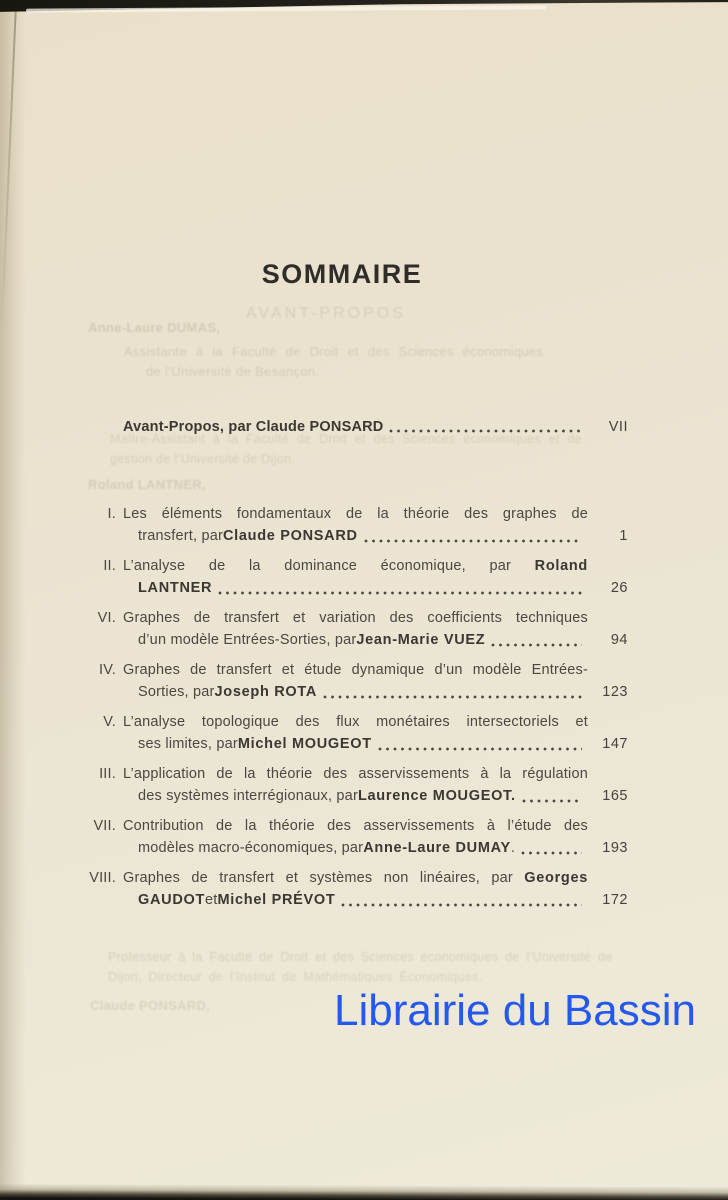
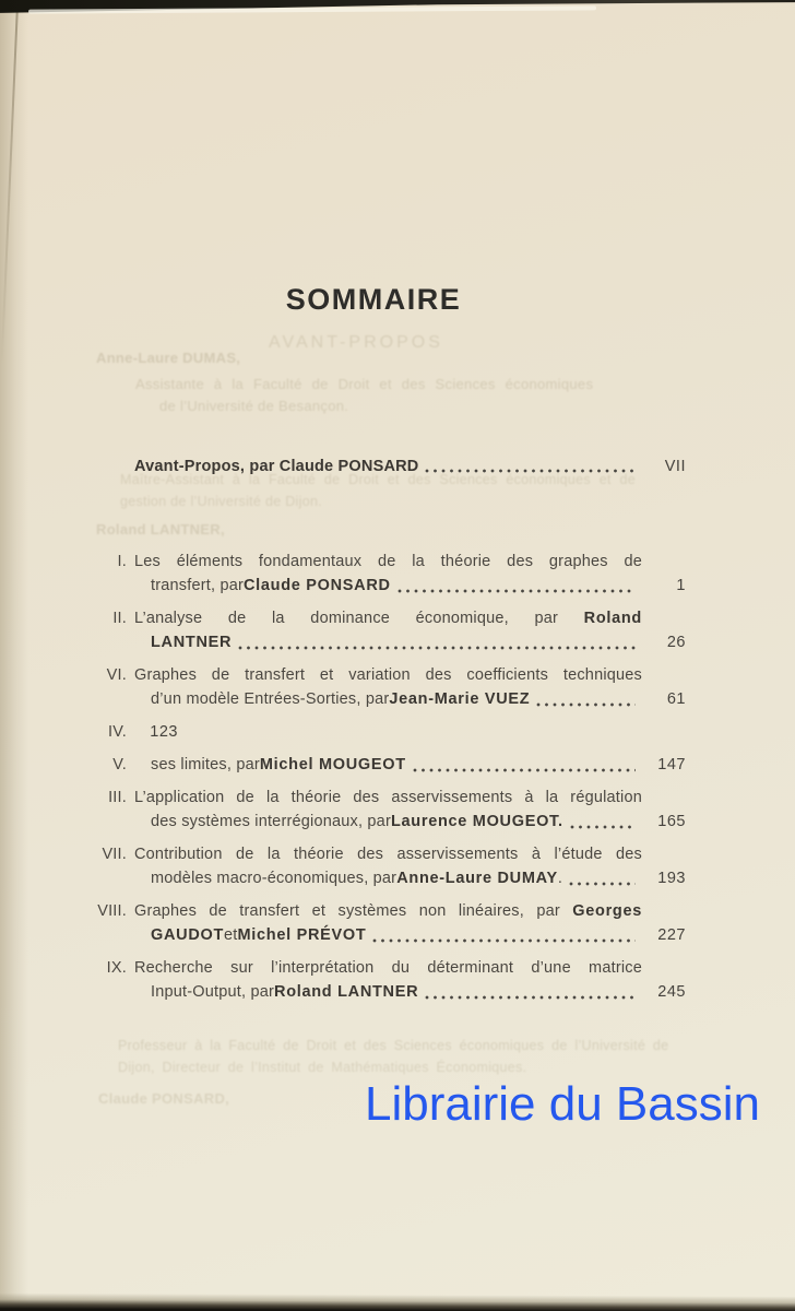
  Anne-Laure DUMAS,
  Maître-Assistant à la Faculté de Droit et des Sciences économiques et de
  SOMMAIRE
  Avant-Propos, par Claude PONSARD
  VII
  I.
  Les éléments fondamentaux de la théorie des graphes de
  transfert, par
  Claude PONSARD
  1
  II.
  L’analyse de la dominance économique, par Roland
  LANTNER
  26
  VI.
  Graphes de transfert et variation des coefficients techniques
  d’un modèle Entrées-Sorties, par
  Jean-Marie VUEZ
- 94
+ 61
  IV.
- Graphes de transfert et étude dynamique d’un modèle Entrées-
- Sorties, par
- Joseph ROTA
  123
  V.
- L’analyse topologique des flux monétaires intersectoriels et
  ses limites, par
  Michel MOUGEOT
  147
  III.
  L’application de la théorie des asservissements à la régulation
  des systèmes interrégionaux, par
  Laurence MOUGEOT.
  165
  VII.
  Contribution de la théorie des asservissements à l’étude des
  modèles macro-économiques, par
  Anne-Laure DUMAY
  .
  193
  VIII.
  Graphes de transfert et systèmes non linéaires, par Georges
  GAUDOT
  et
  Michel PRÉVOT
- 172
+ 227
+ IX.
+ Recherche sur l’interprétation du déterminant d’une matrice
+ Input-Output, par
+ Roland LANTNER
+ 245
  Librairie du Bassin
